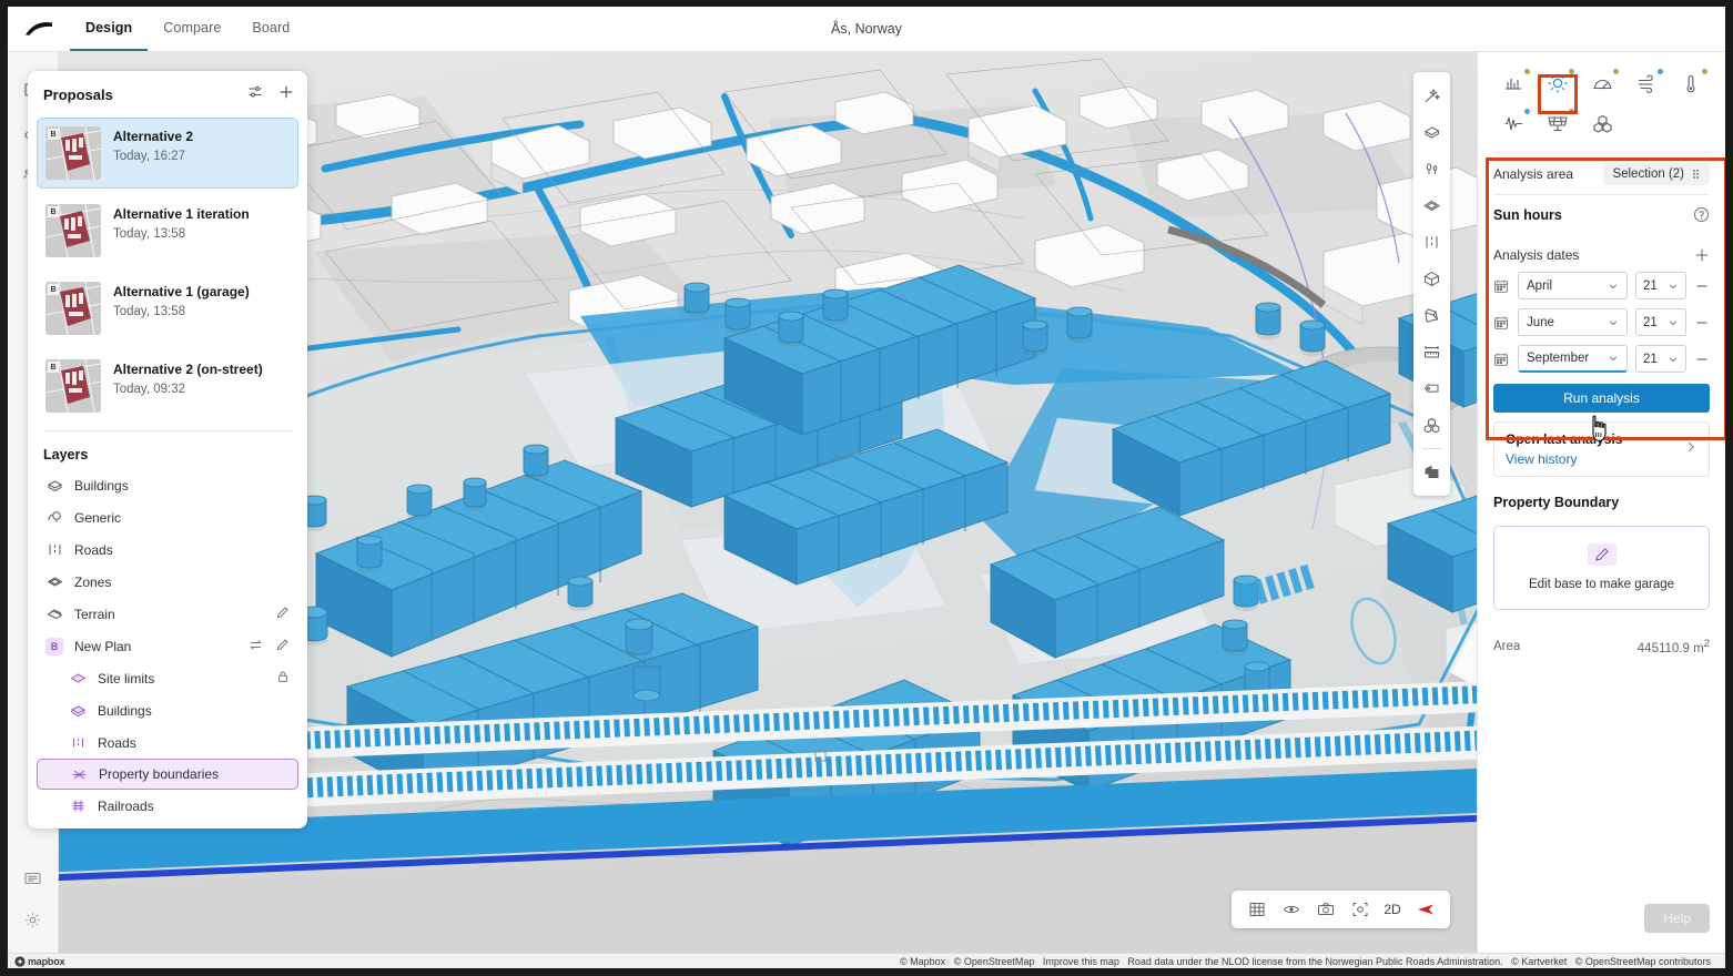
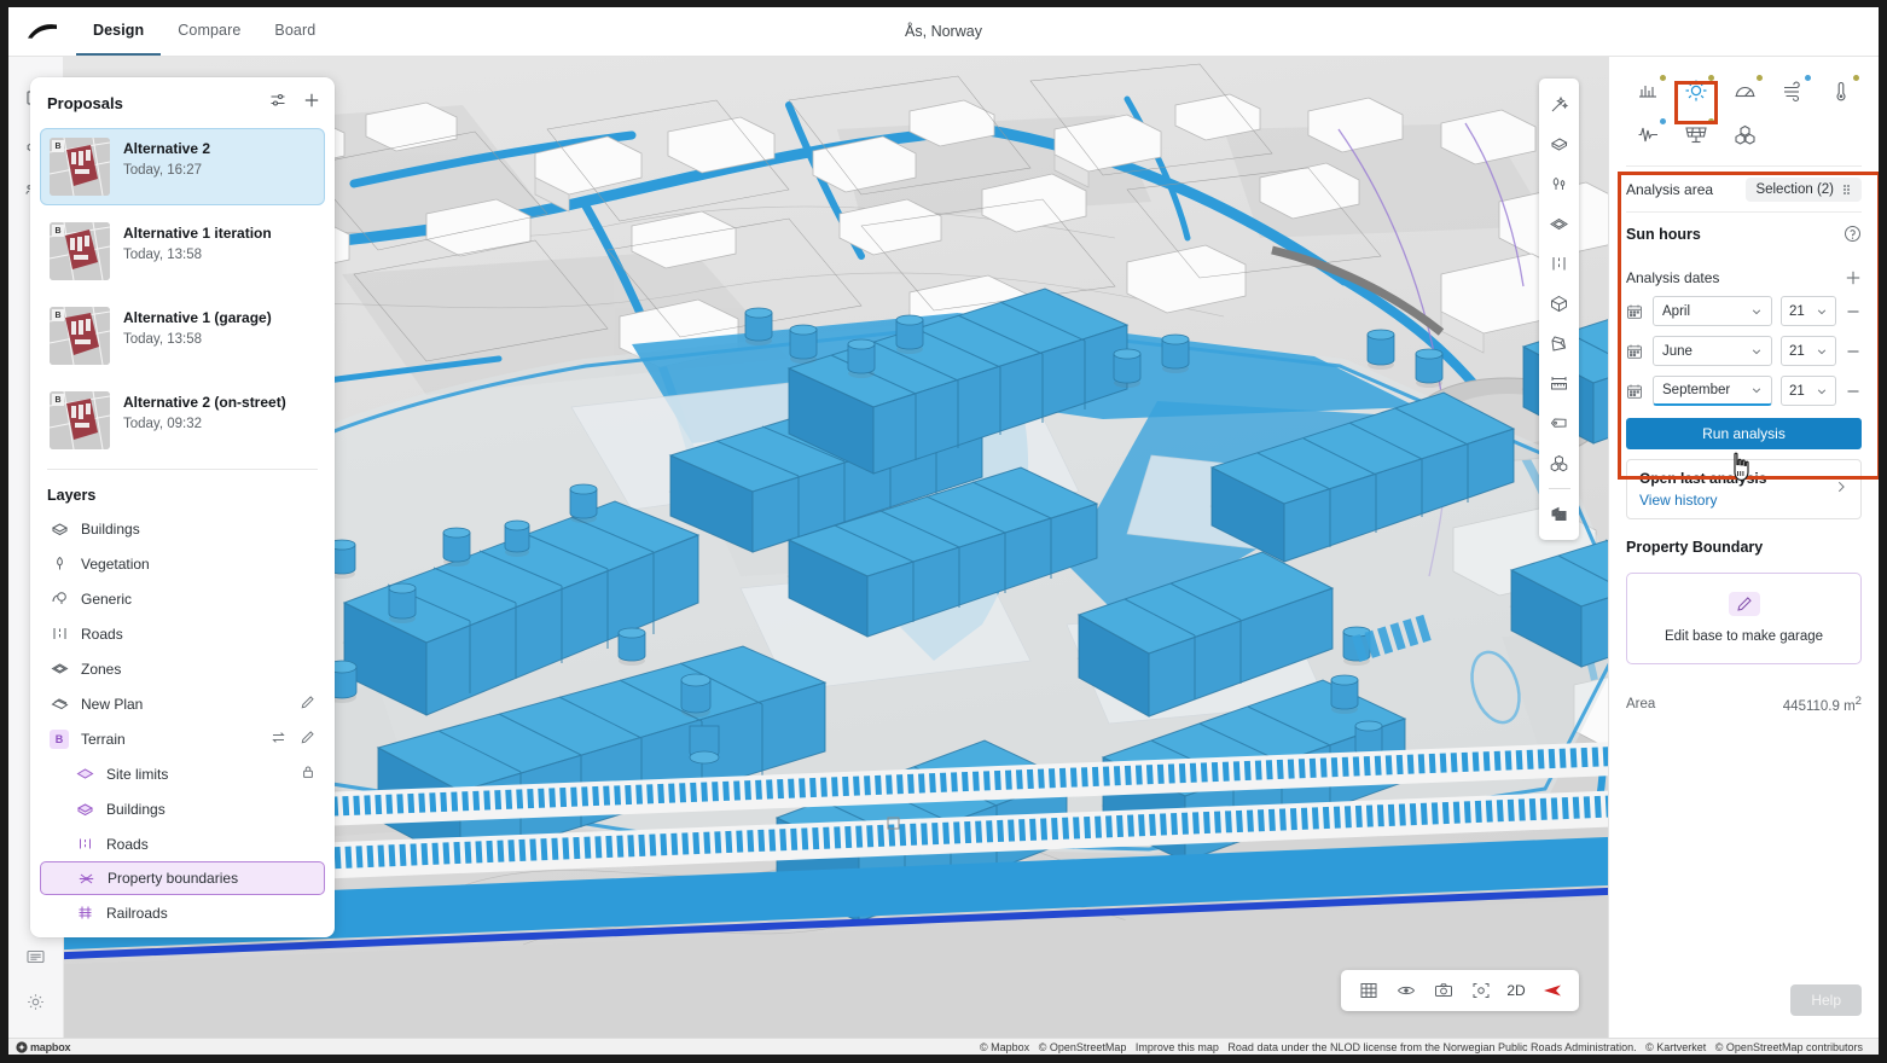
  Design
  Compare
  Board
  Ås, Norway
  Proposals
  Alternative 2
  Today, 16:27
  Alternative 1 iteration
  Today, 13:58
  Alternative 1 (garage)
  Today, 13:58
  Alternative 2 (on-street)
  Today, 09:32
  Layers
  Buildings
+ Vegetation
  Generic
  Roads
  Zones
- Terrain
+ New Plan
  B
- New Plan
+ Terrain
  Site limits
  Buildings
  Roads
  Property boundaries
  Railroads
  2D
  Analysis area
  Selection (2)
  Sun hours
  Analysis dates
  April
  21
  June
  21
  September
  21
  Run analysis
  Open last anasis
  View history
  Property Boundary
  Edit base to make garage
  Area
  445110.9 m2
  Help
  mapbox
  © Mapbox © OpenStreetMap Improve this map Road data under the NLOD license from the Norwegian Public Roads Administration. © Kartverket © OpenStreetMap contributors
